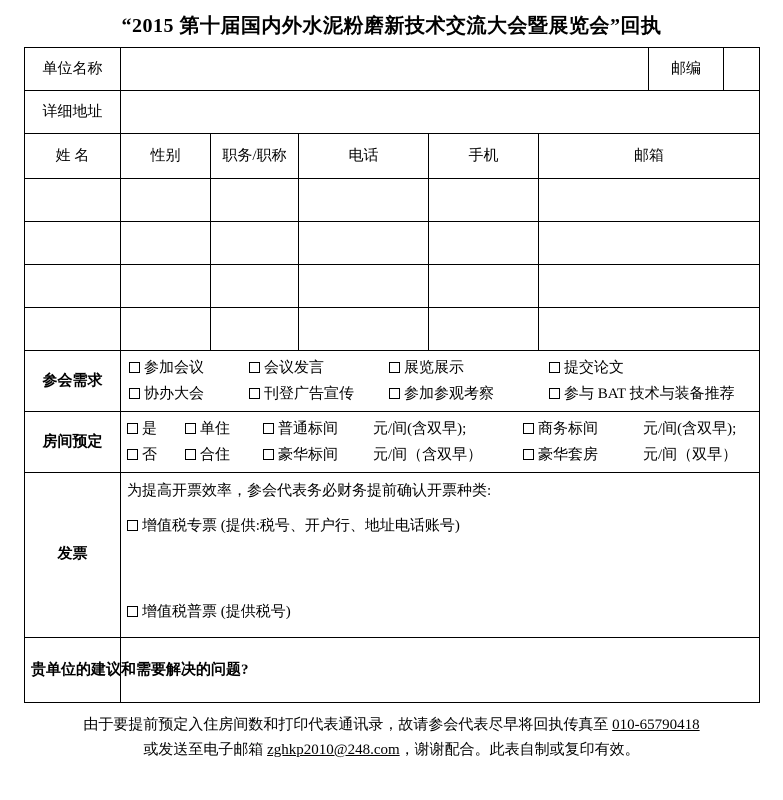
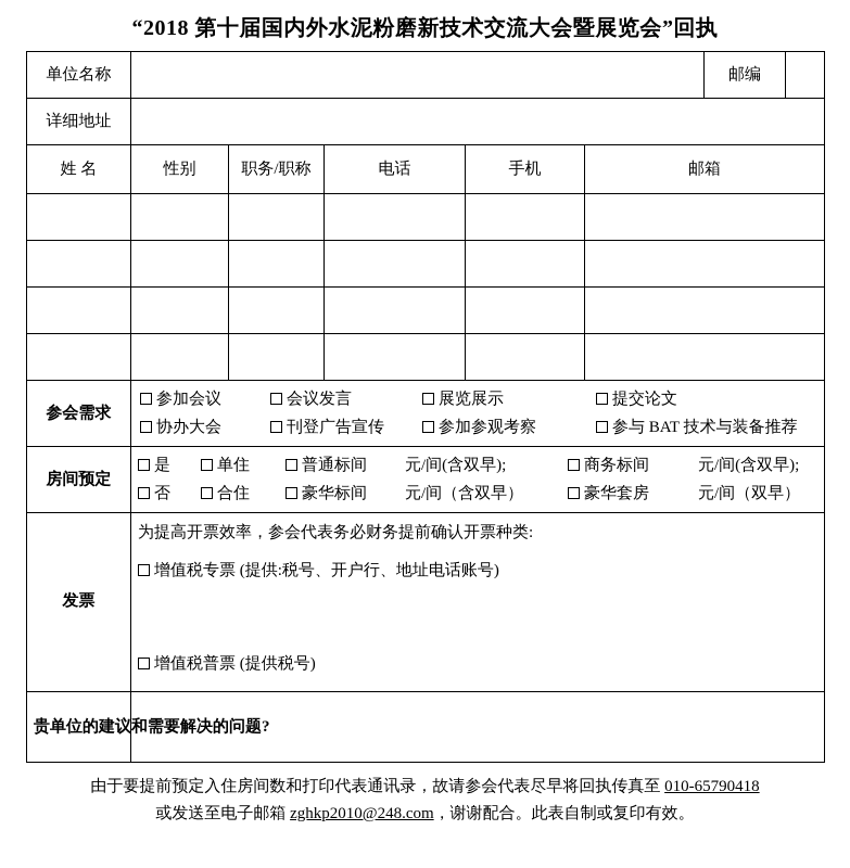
- “2015 第十届国内外水泥粉磨新技术交流大会暨展览会”回执
+ “2018 第十届国内外水泥粉磨新技术交流大会暨展览会”回执
  单位名称		邮编
  详细地址
  姓 名	性别	职务/职称	电话	手机	邮箱
  参会需求	参加会议 会议发言 展览展示 提交论文 协办大会 刊登广告宣传 参加参观考察 参与 BAT 技术与装备推荐
  房间预定	是 单住 普通标间 元/间(含双早); 商务标间 元/间(含双早); 否 合住 豪华标间 元/间（含双早） 豪华套房 元/间（双早）
  发票	为提高开票效率，参会代表务必财务提前确认开票种类: 增值税专票 (提供:税号、开户行、地址电话账号) 增值税普票 (提供税号)
  贵单位的建议和需要解决的问题?
  由于要提前预定入住房间数和打印代表通讯录，故请参会代表尽早将回执传真至 010-65790418
  或发送至电子邮箱 zghkp2010@248.com，谢谢配合。此表自制或复印有效。
